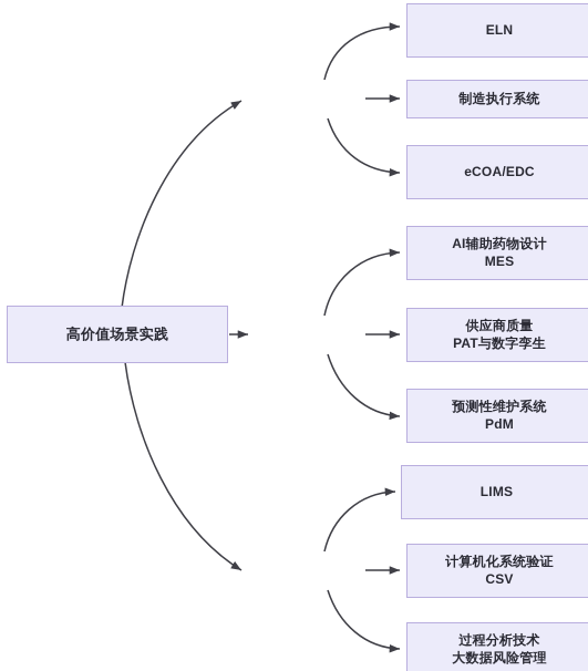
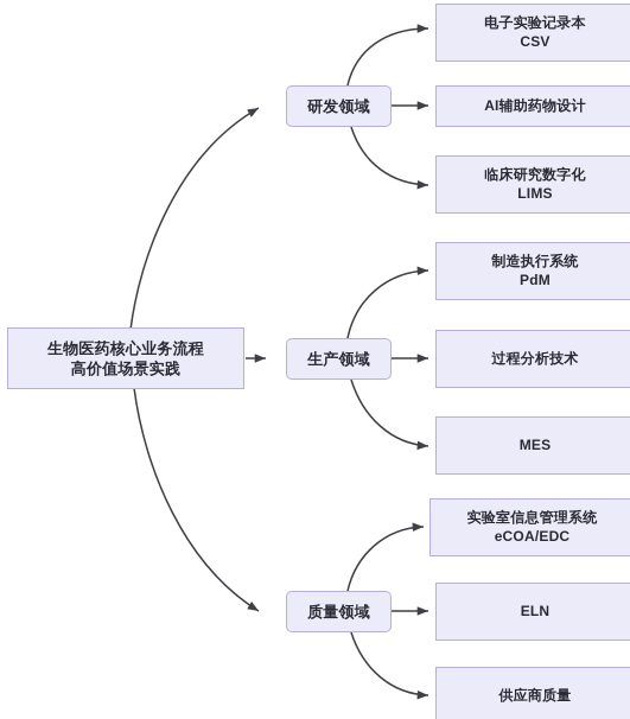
+ 生物医药核心业务流程
  高价值场景实践
+ 研发领域
+ 生产领域
+ 质量领域
+ 电子实验记录本
- ELN
+ CSV
- 制造执行系统
+ AI辅助药物设计
+ 临床研究数字化
- eCOA/EDC
+ LIMS
- AI辅助药物设计
+ 制造执行系统
- MES
+ PdM
- 供应商质量
+ 过程分析技术
- PAT与数字孪生
- 预测性维护系统
- PdM
+ MES
+ 实验室信息管理系统
- LIMS
+ eCOA/EDC
- 计算机化系统验证
- CSV
+ ELN
- 过程分析技术
+ 供应商质量
- 大数据风险管理
